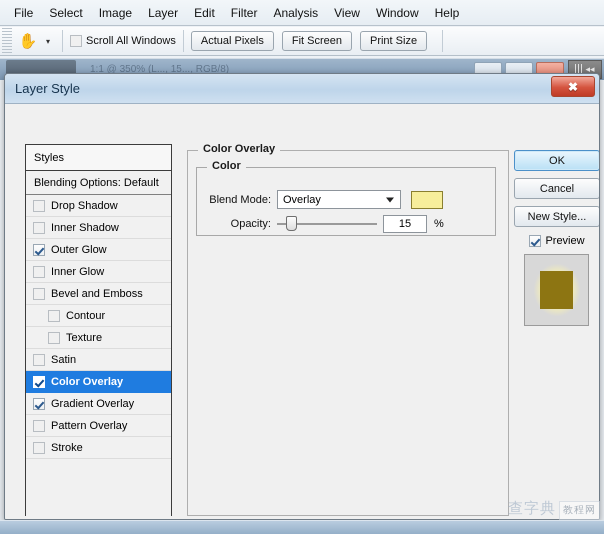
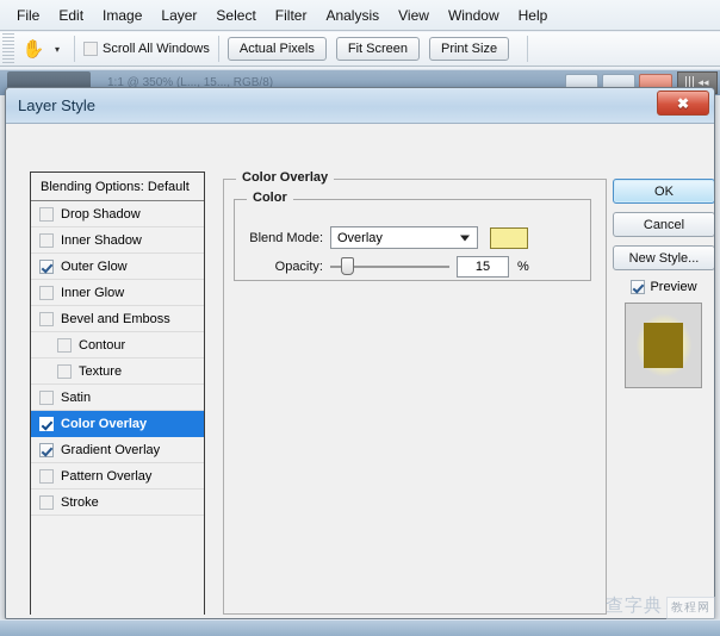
  File
- Select
+ Edit
  Image
  Layer
- Edit
+ Select
  Filter
  Analysis
  View
  Window
  Help
  ✋
  ▾
  Scroll All Windows
  Actual Pixels
  Fit Screen
  Print Size
  1:1 @ 350% (L..., 15..., RGB/8)
  ◂◂
  Layer Style
  ✖
- Styles
  Blending Options: Default
  Drop Shadow
  Inner Shadow
  Outer Glow
  Inner Glow
  Bevel and Emboss
  Contour
  Texture
  Satin
  Color Overlay
  Gradient Overlay
  Pattern Overlay
  Stroke
  Color Overlay
  Color
  Blend Mode:
  Overlay
  Opacity:
  15
  %
  OK
  Cancel
  New Style...
  Preview
  查字典 教程网
